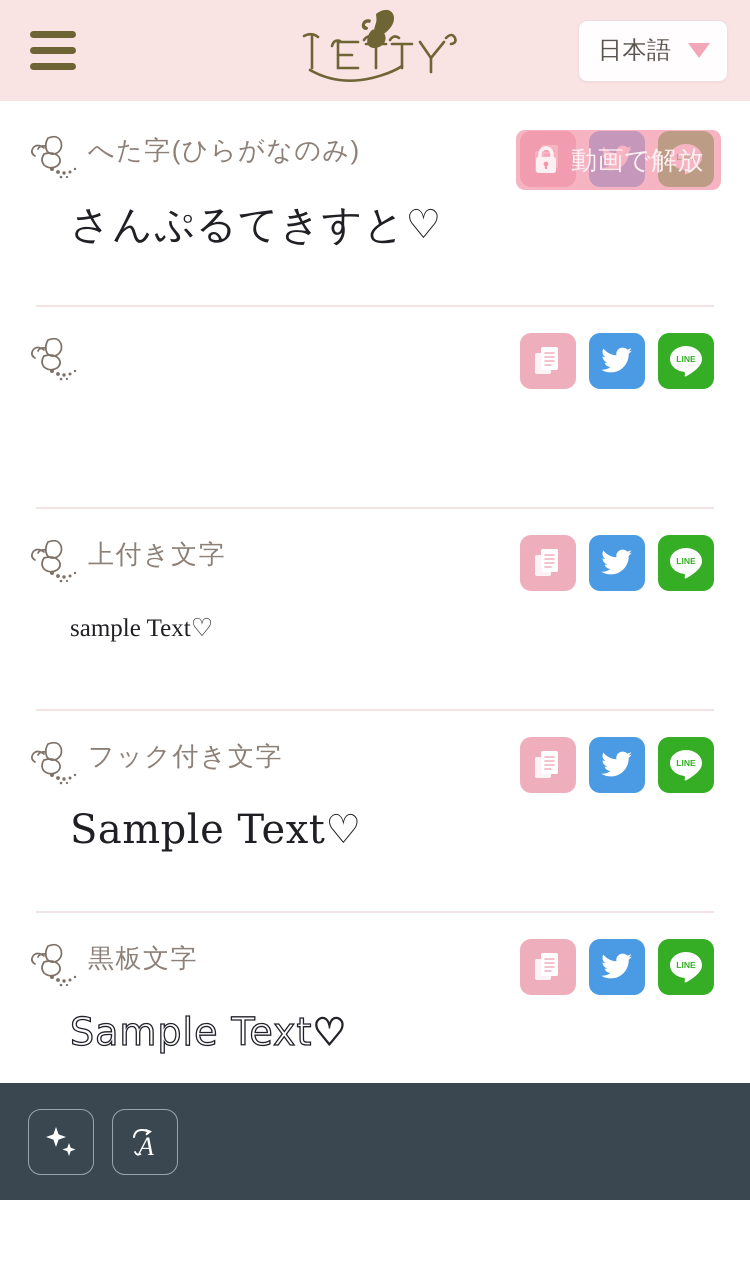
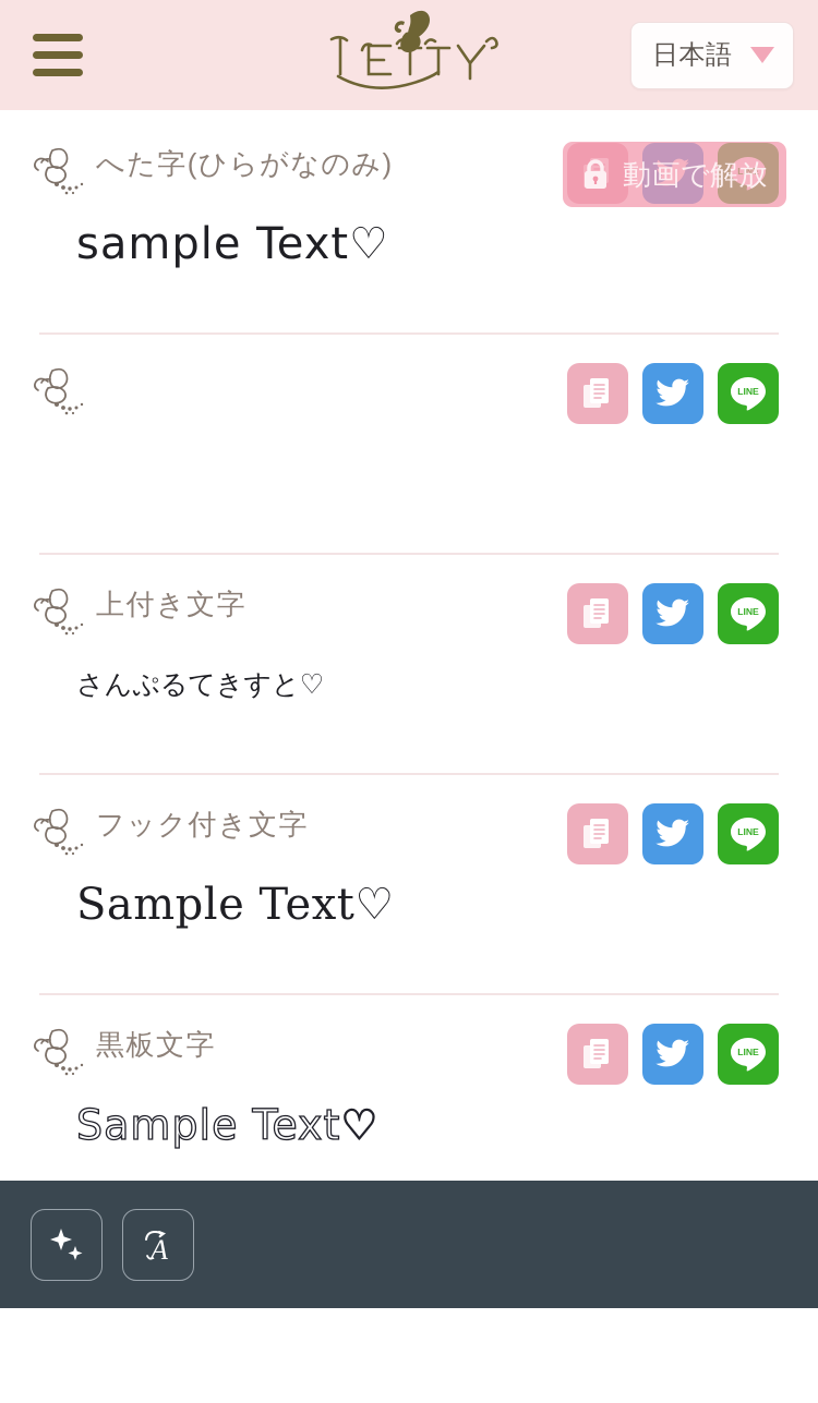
  日本語
  へた字(ひらがなのみ)
  LINE
  動画で解放
- さんぷるてきすと♡
+ sample Text♡
  LINE
  上付き文字
  LINE
- sample Text♡
+ さんぷるてきすと♡
  フック付き文字
  LINE
  Sample Text♡
  黒板文字
  LINE
  Sample Text♡
  A
